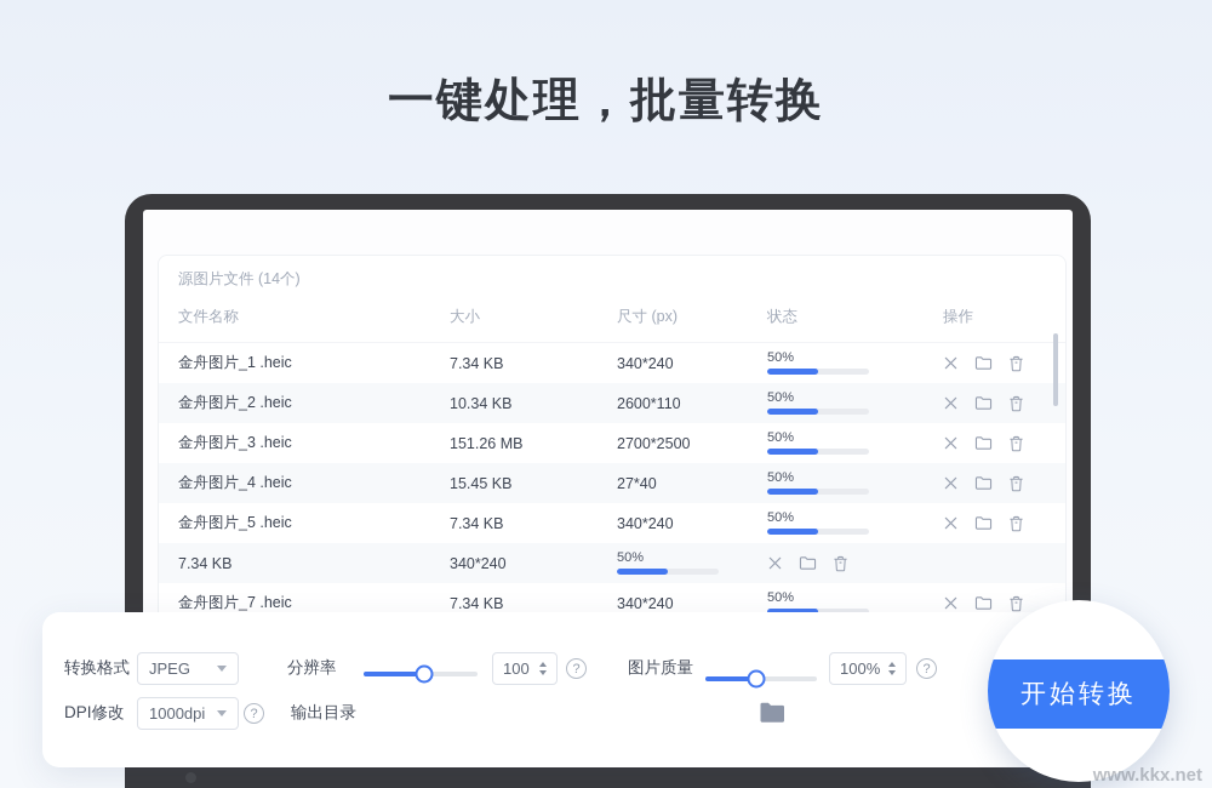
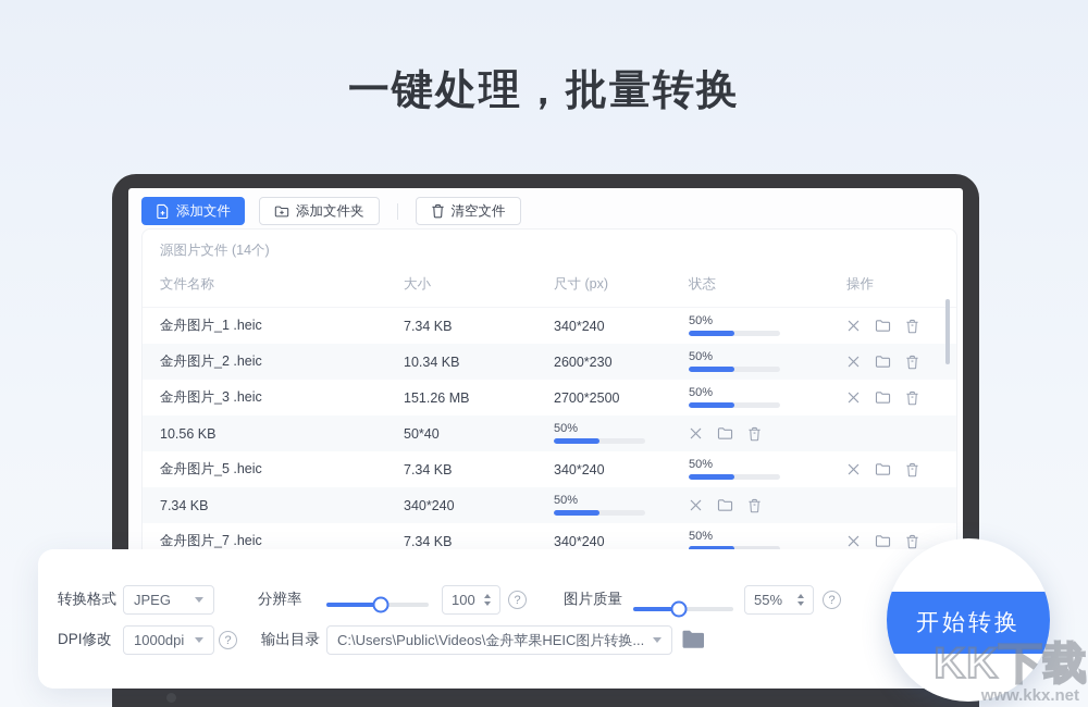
  一键处理，批量转换
+ 添加文件
+ 添加文件夹
+ 清空文件
  源图片文件 (14个)
  文件名称
  大小
  尺寸 (px)
  状态
  操作
  金舟图片_1 .heic
  7.34 KB
  340*240
  50%
  金舟图片_2 .heic
  10.34 KB
- 2600*110
+ 2600*230
  50%
  金舟图片_3 .heic
  151.26 MB
  2700*2500
  50%
- 金舟图片_4 .heic
- 15.45 KB
+ 10.56 KB
- 27*40
+ 50*40
  50%
  金舟图片_5 .heic
  7.34 KB
  340*240
  50%
  7.34 KB
  340*240
  50%
  金舟图片_7 .heic
  7.34 KB
  340*240
  50%
  转换格式
  JPEG
  分辨率
  100
  ?
  图片质量
- 100%
+ 55%
  ?
  DPI修改
  1000dpi
  ?
  输出目录
+ C:\Users\Public\Videos\金舟苹果HEIC图片转换...
  开始转换
+ KK下载
  www.kkx.net
